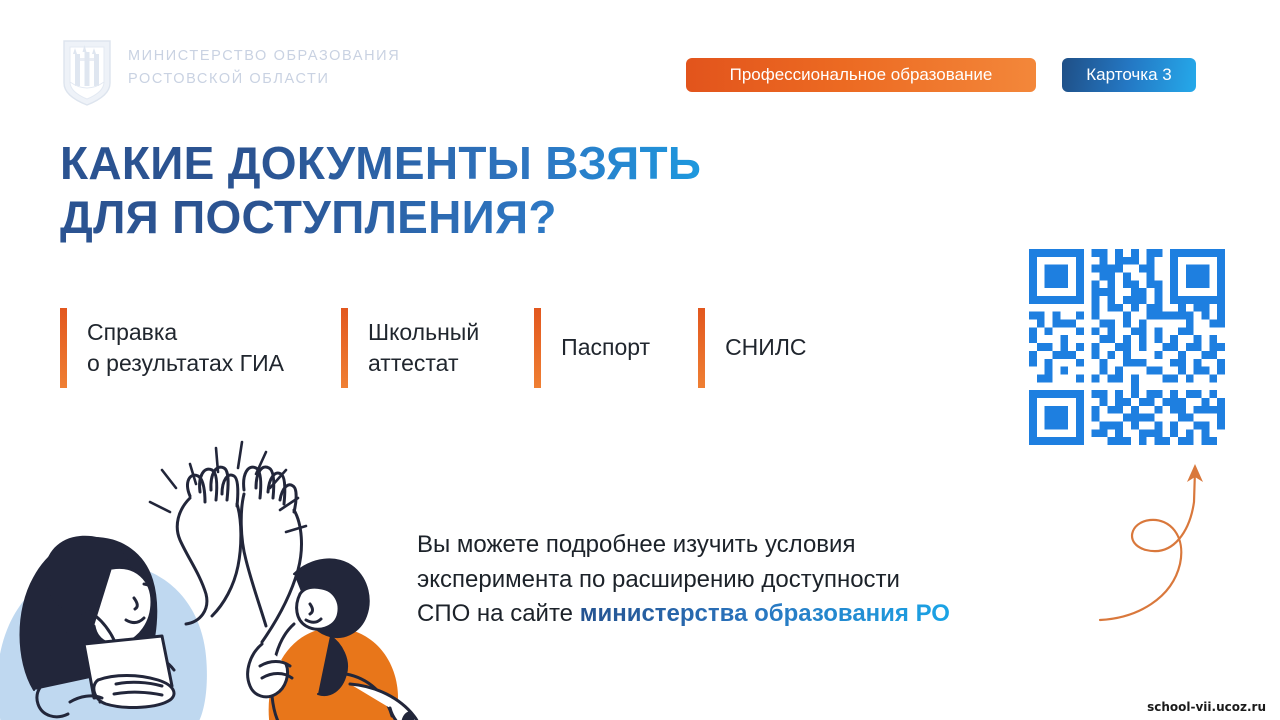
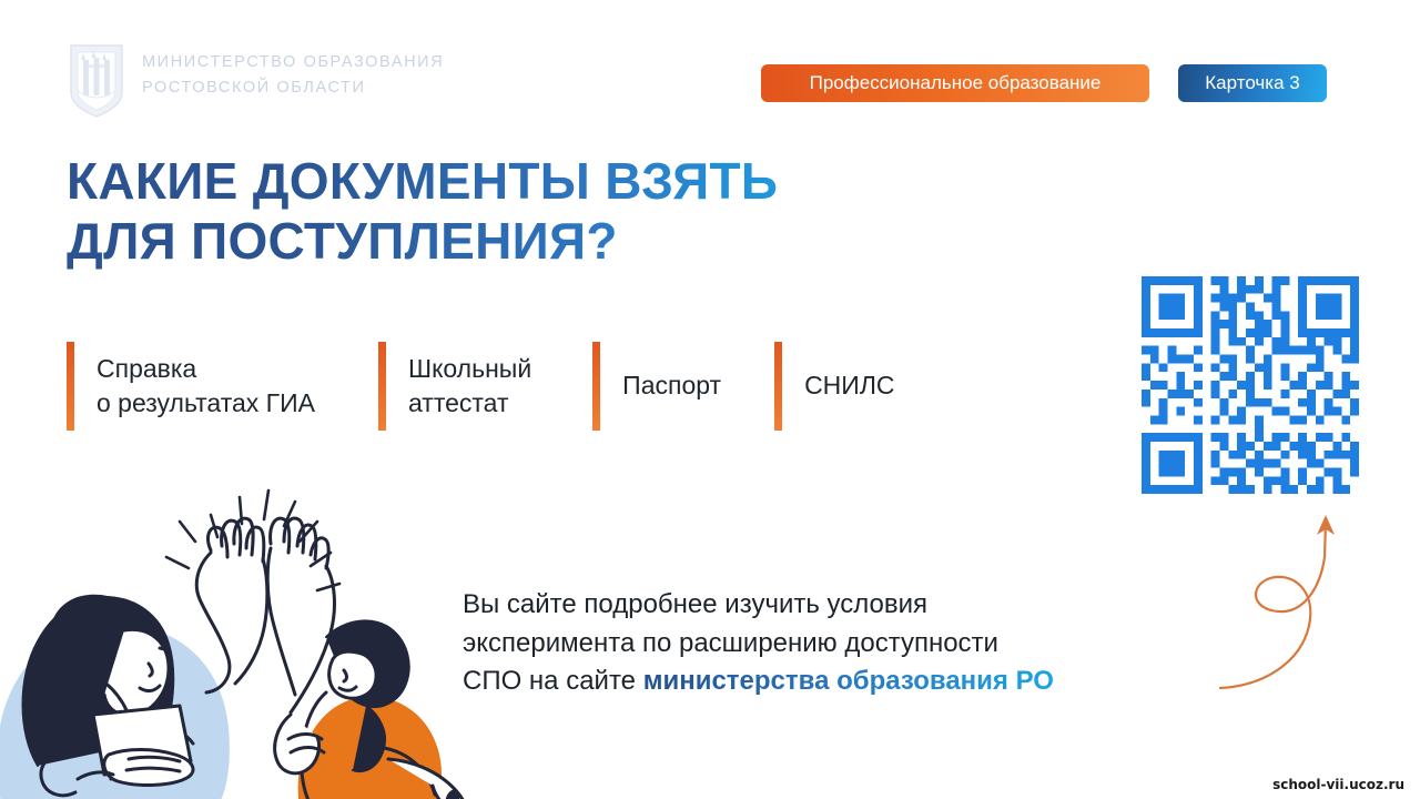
  МИНИСТЕРСТВО ОБРАЗОВАНИЯ
  РОСТОВСКОЙ ОБЛАСТИ
  Профессиональное образование
  Карточка 3
  КАКИЕ ДОКУМЕНТЫ ВЗЯТЬ
  ДЛЯ ПОСТУПЛЕНИЯ?
  Справка
  о результатах ГИА
  Школьный
  аттестат
  Паспорт
  СНИЛС
- Вы можете подробнее изучить условия
+ Вы сайте подробнее изучить условия
  эксперимента по расширению доступности
  СПО на сайте министерства образования РО
  school-vii.ucoz.ru
